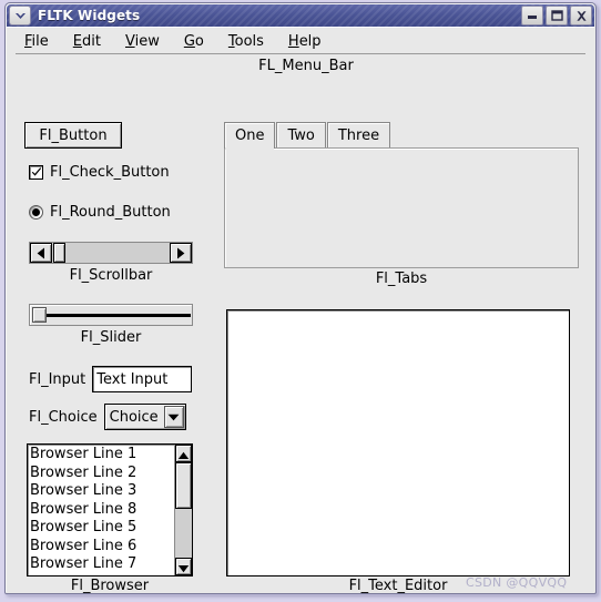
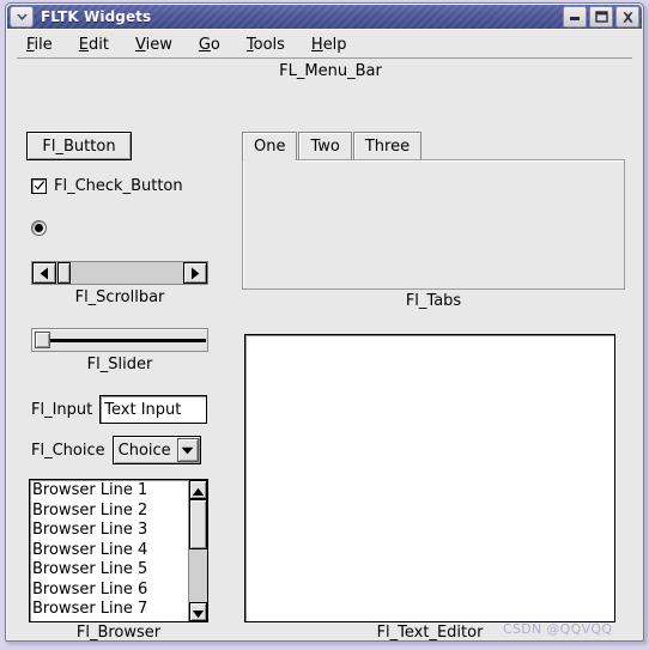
  FLTK Widgets
  File
  Edit
  View
  Go
  Tools
  Help
  FL_Menu_Bar
  Fl_Button
  Fl_Check_Button
- Fl_Round_Button
  Fl_Scrollbar
  Fl_Slider
  Fl_Input
  Text Input
  Fl_Choice
  Choice
  Browser Line 1
  Browser Line 2
  Browser Line 3
- Browser Line 8
+ Browser Line 4
  Browser Line 5
  Browser Line 6
  Browser Line 7
  Fl_Browser
  One
  Two
  Three
  Fl_Tabs
  Fl_Text_Editor
  CSDN @QQVQQ
